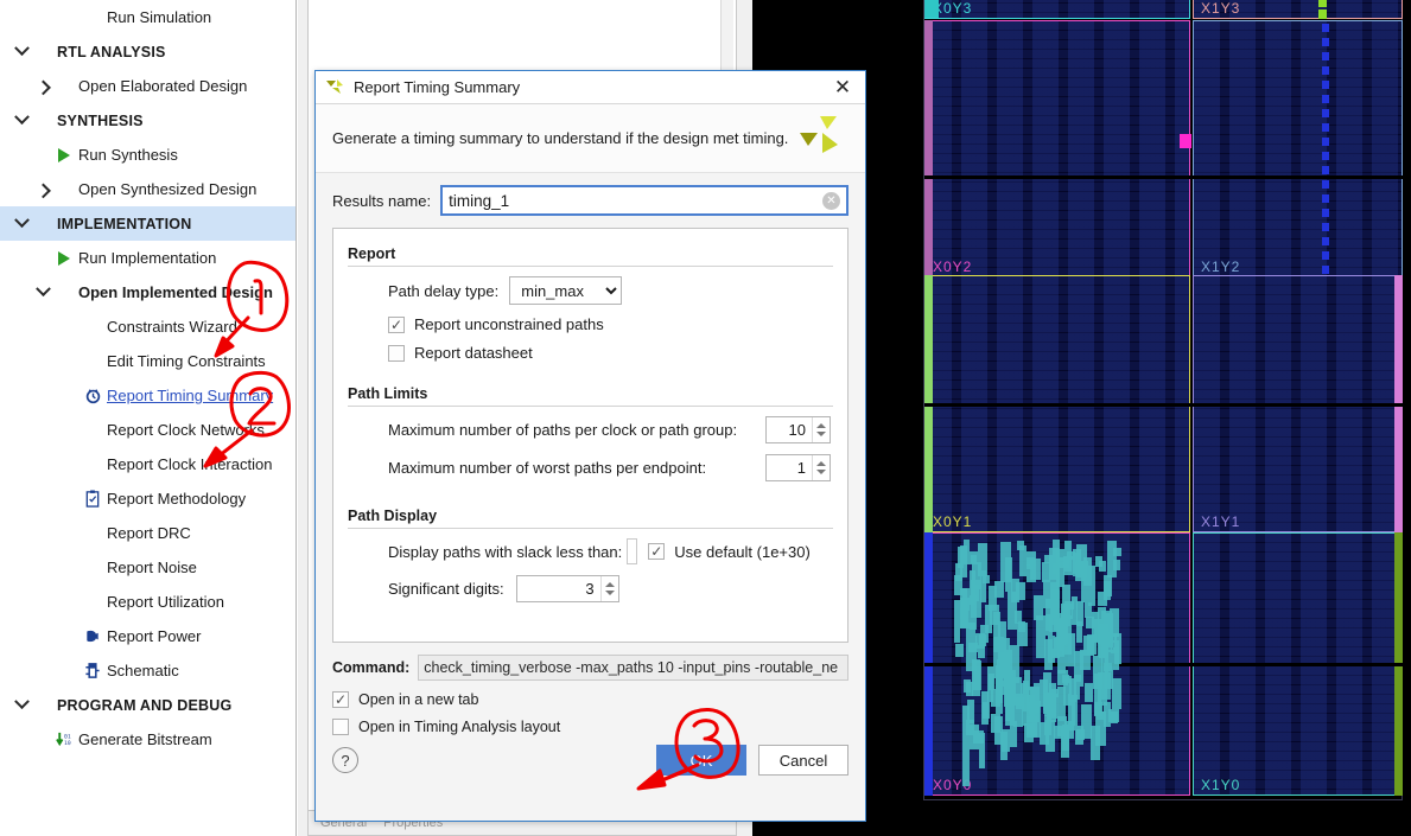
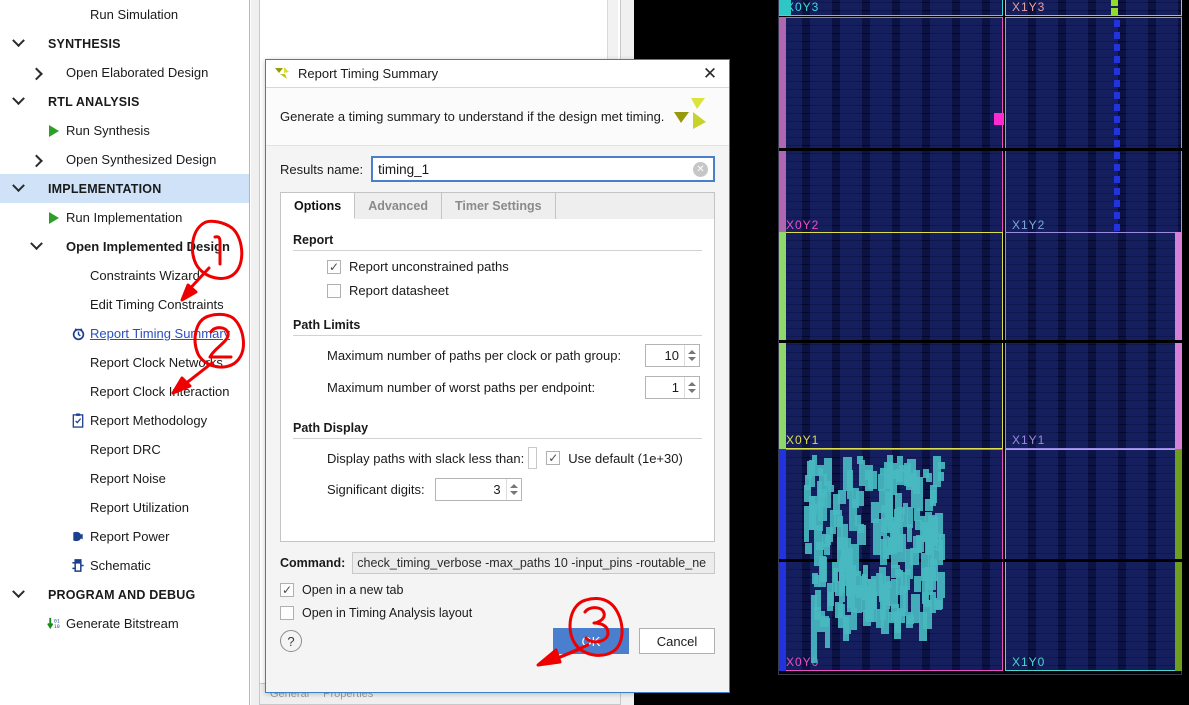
  Run Simulation
- RTL ANALYSIS
+ SYNTHESIS
  Open Elaborated Design
- SYNTHESIS
+ RTL ANALYSIS
  Run Synthesis
  Open Synthesized Design
  IMPLEMENTATION
  Run Implementation
  Open Implementedesign
  Constraints Wizard
  Edit Timing Constraints
  Report Timing Sumar
  Report Clock Netwos
  Report Clock Iteraction
  Report Methodology
  Report DRC
  Report Noise
  Report Utilization
  Report Power
  Schematic
  PROGRAM AND DEBUG
  Generate Bitstream
  General
  Properties
  0Y3
  X1Y3
  X0Y2
  X1Y2
  X0Y1
  X1Y1
  X0Y
  X1Y0
  Report Timing Summary
  ✕
  Generate a timing summary to understand if the design met timing.
  Results name:
  timing_1
  ✕
+ Options
+ Advanced
+ Timer Settings
  Report
- Path delay type:
- min_max
  ✓
  Report unconstrained paths
  Report datasheet
  Path Limits
  Maximum number of paths per clock or path group:
  10
  Maximum number of worst paths per endpoint:
  1
  Path Display
  Display paths with slack less than:
  ✓
  Use default (1e+30)
  Significant digits:
  3
  Command:
  check_timing_verbose -max_paths 10 -input_pins -routable_ne
  ✓
  Open in a new tab
  Open in Timing Analysis layout
  ?
  Cancel
